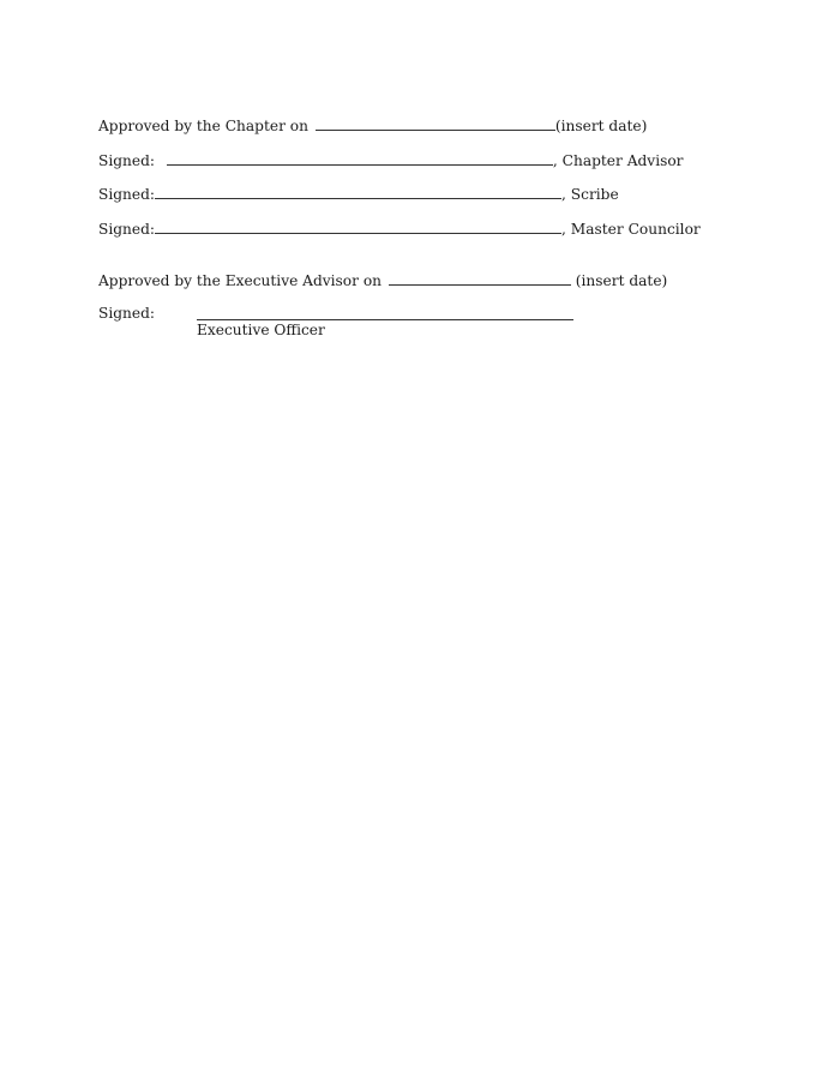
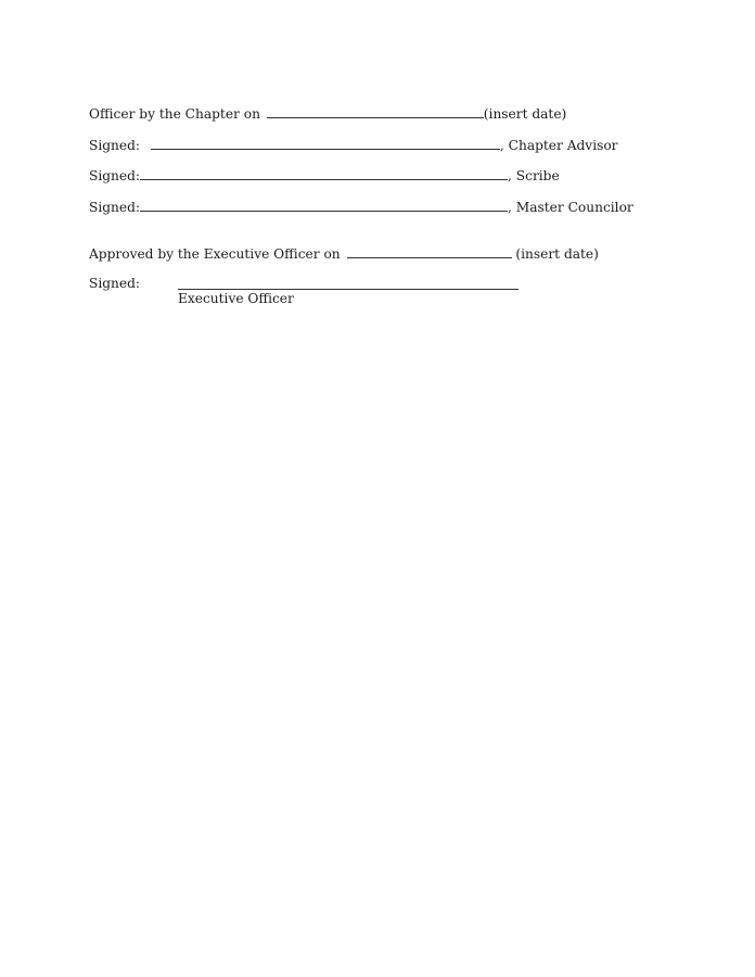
- Approved by the Chapter on (insert date)
+ Officer by the Chapter on (insert date)
  Signed: , Chapter Advisor
  Signed: , Scribe
  Signed: , Master Councilor
- Approved by the Executive Advisor on (insert date)
+ Approved by the Executive Officer on (insert date)
  Signed:
  Executive Officer
